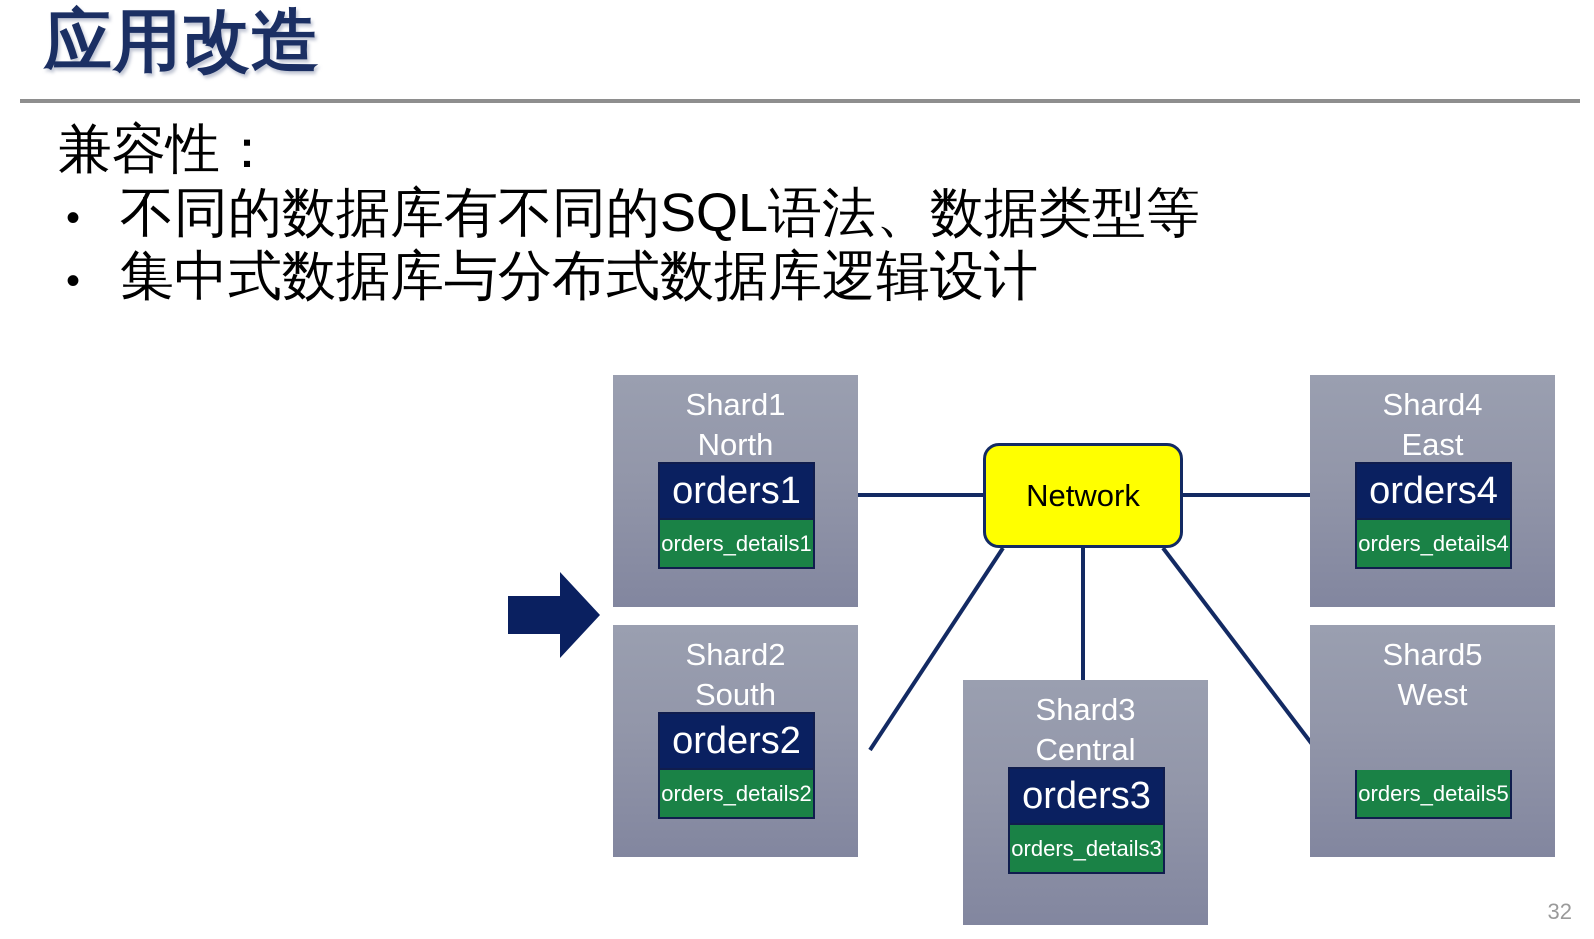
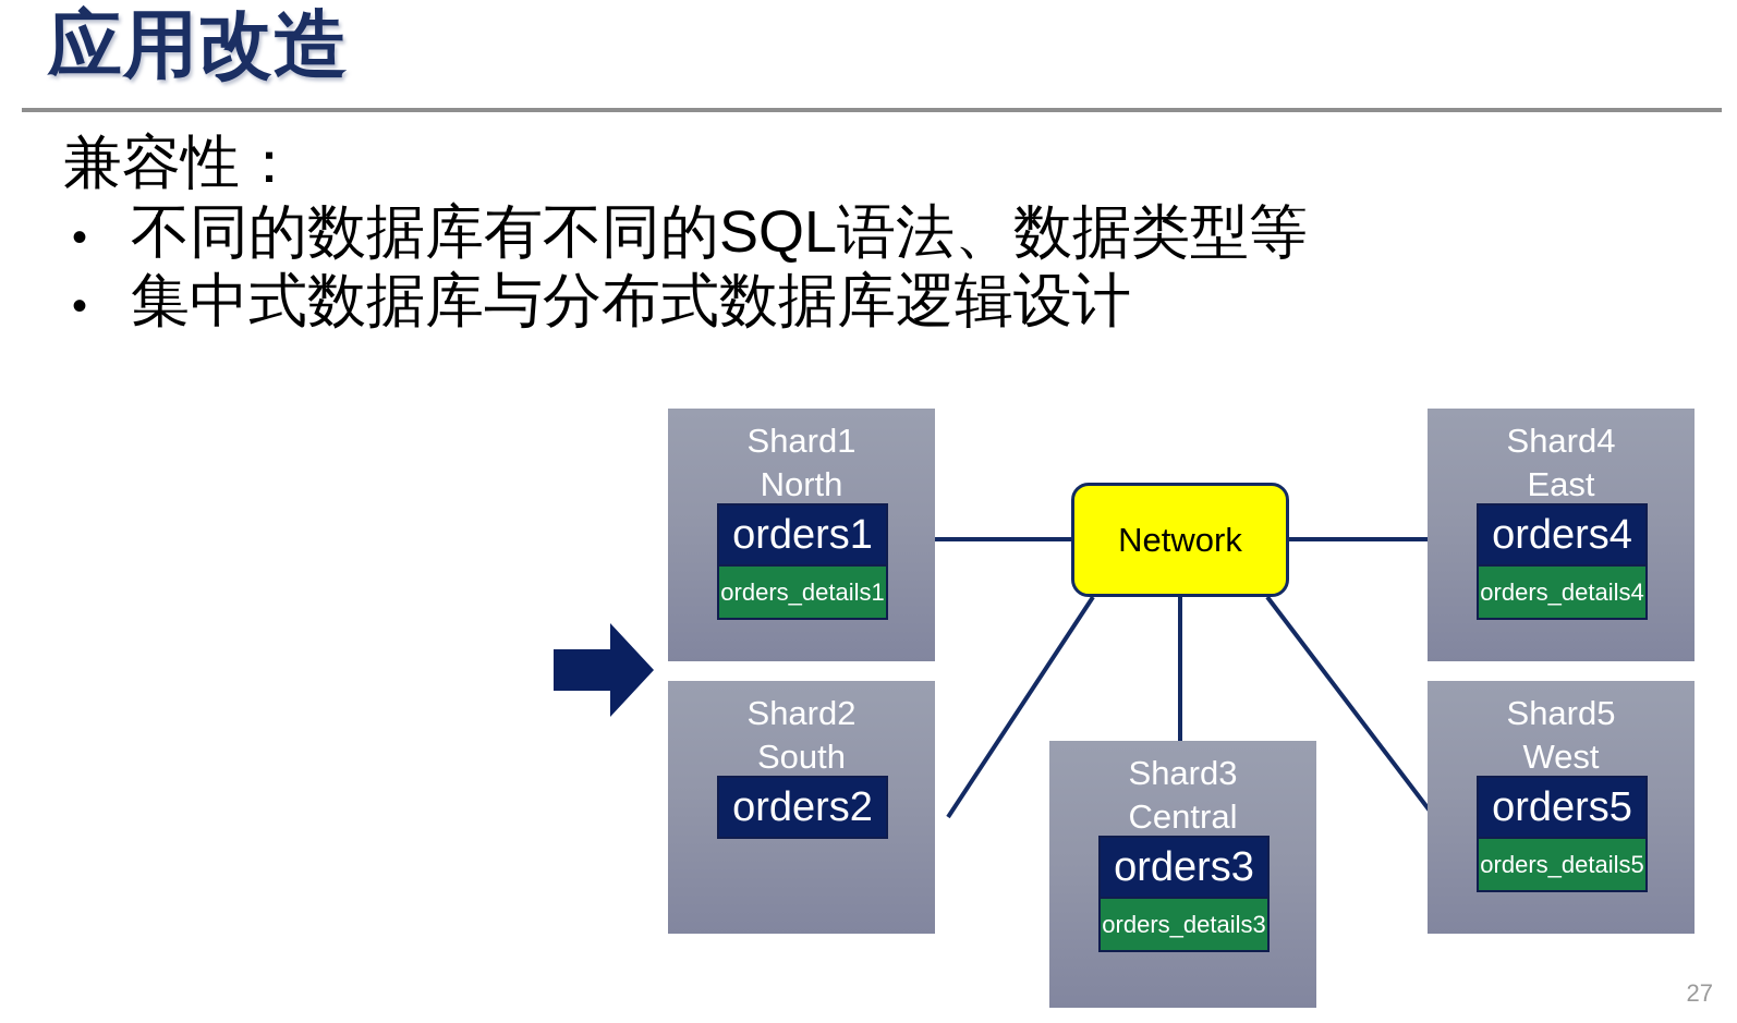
  应用改造
  兼容性：
  •
  不同的数据库有不同的SQL语法、数据类型等
  •
  集中式数据库与分布式数据库逻辑设计
  Shard1
  North
  orders1
  orders_details1
  Shard2
  South
  orders2
- orders_details2
  Shard3
  Central
  orders3
  orders_details3
  Shard4
  East
  orders4
  orders_details4
  Shard5
  West
+ orders5
  orders_details5
  Network
- 32
+ 27
